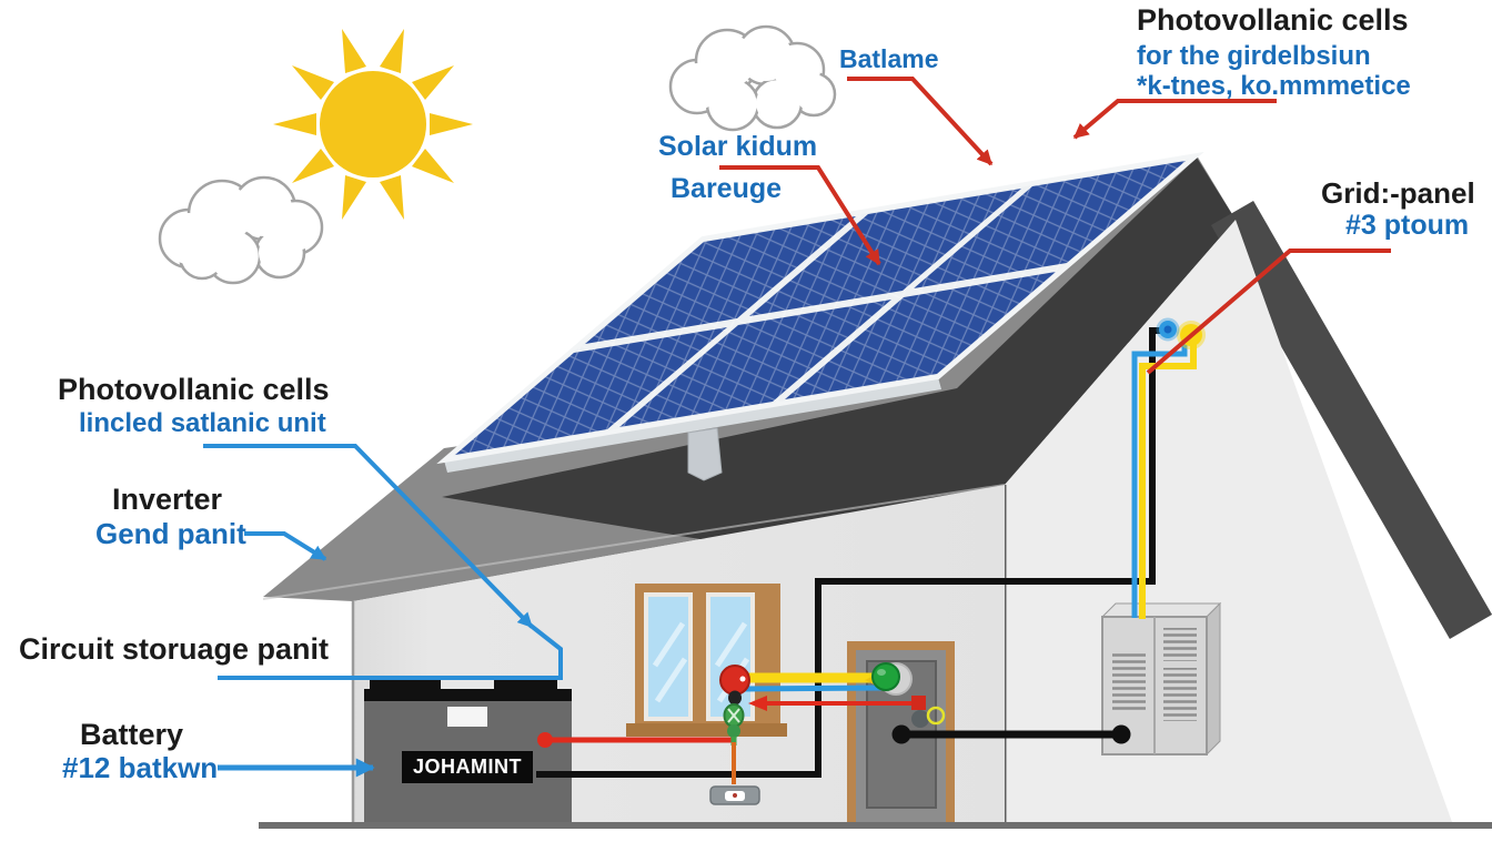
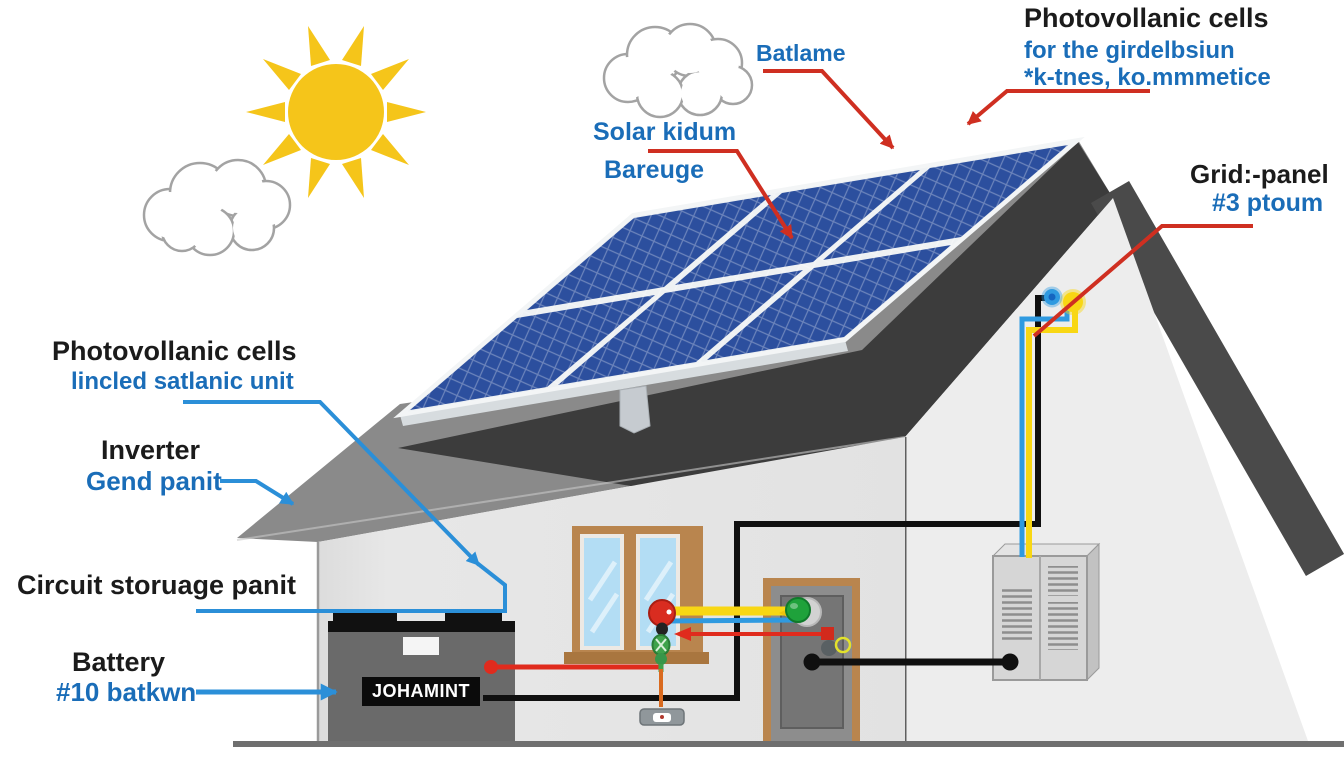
  Batlame
  Solar kidum
  Bareuge
  Photovollanic cells
  for the girdelbsiun
  *k-tnes, ko.mmmetice
  Grid:-panel
  #3 ptoum
  Photovollanic cells
  lincled satlanic unit
  Inverter
  Gend panit
  Circuit storuage panit
  Battery
- #12 batkwn
+ #10 batkwn
  JOHAMINT
